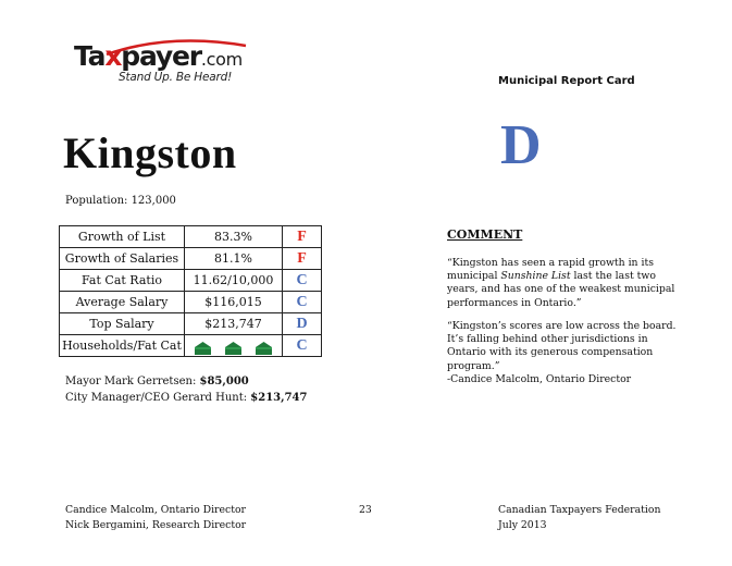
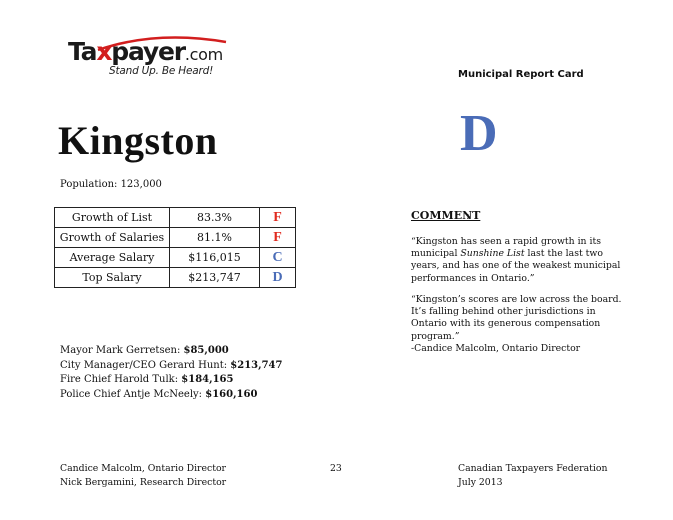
  Taxpayer.com
  Stand Up. Be Heard!
  Kingston
  Population: 123,000
  Growth of List	83.3%	F
  Growth of Salaries	81.1%	F
- Fat Cat Ratio	11.62/10,000	C
  Average Salary	$116,015	C
  Top Salary	$213,747	D
- Households/Fat Cat		C
  Mayor Mark Gerretsen: $85,000
  City Manager/CEO Gerard Hunt: $213,747
+ Fire Chief Harold Tulk: $184,165
+ Police Chief Antje McNeely: $160,160
  Municipal Report Card
  D
  COMMENT
  :
  “Kingston has seen a rapid growth in its municipal Sunshine List last the last two years, and has one of the weakest municipal performances in Ontario.”
  “Kingston’s scores are low across the board. It’s falling behind other jurisdictions in Ontario with its generous compensation program.”
  -Candice Malcolm, Ontario Director
  Candice Malcolm, Ontario Director
  Nick Bergamini, Research Director
  23
  Canadian Taxpayers Federation
  July 2013
